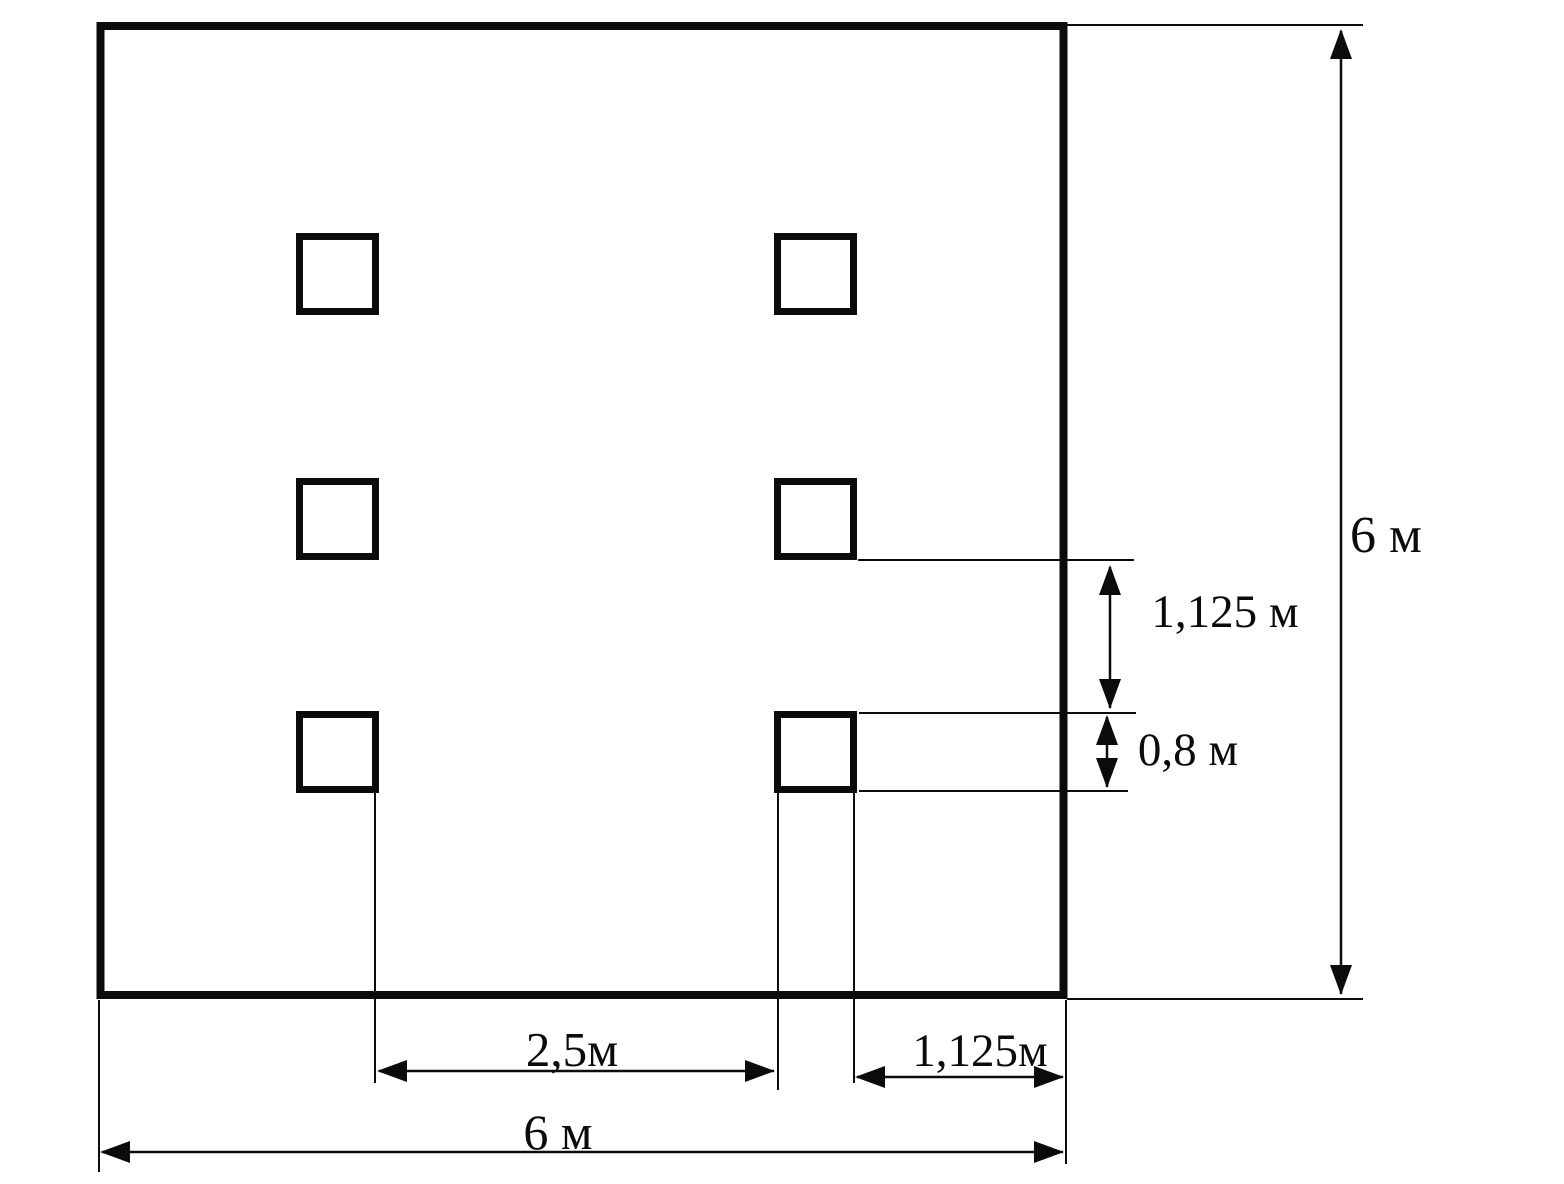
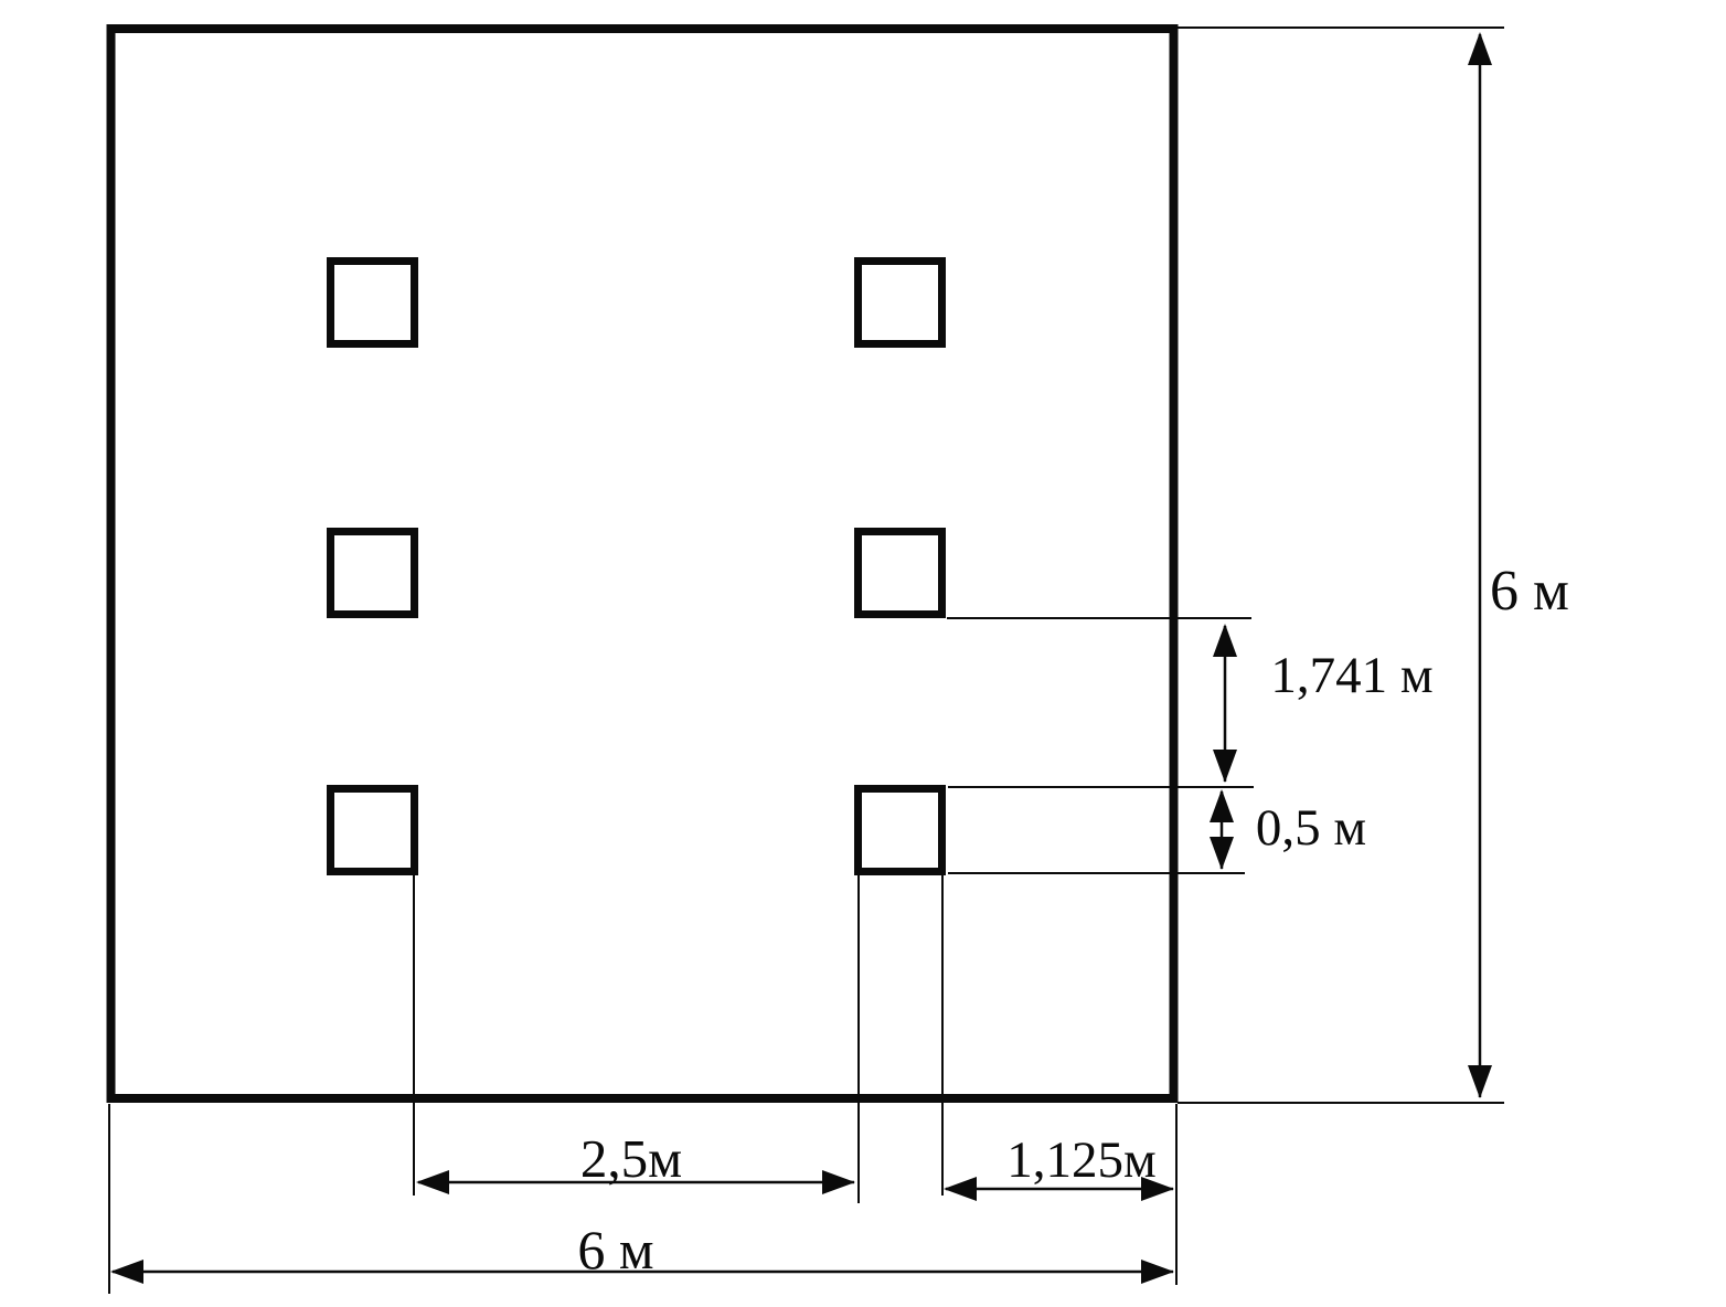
  6 м
- 1,125 м
+ 1,741 м
- 0,8 м
+ 0,5 м
  2,5м
  1,125м
  6 м
